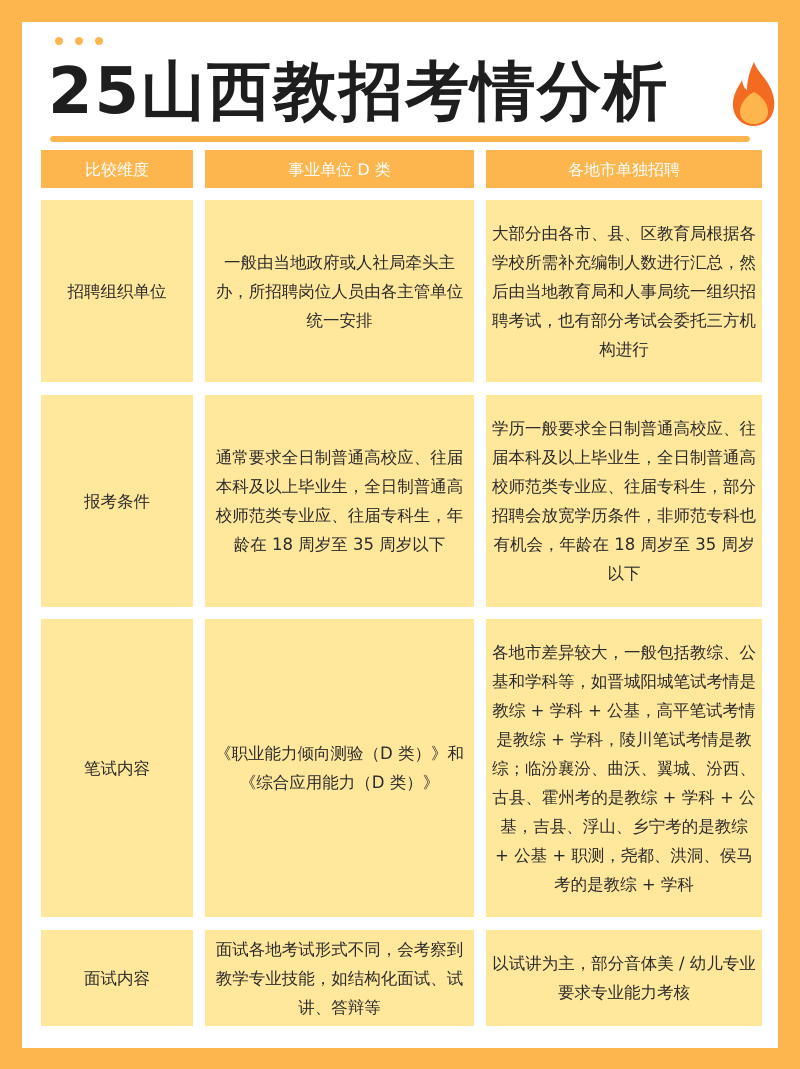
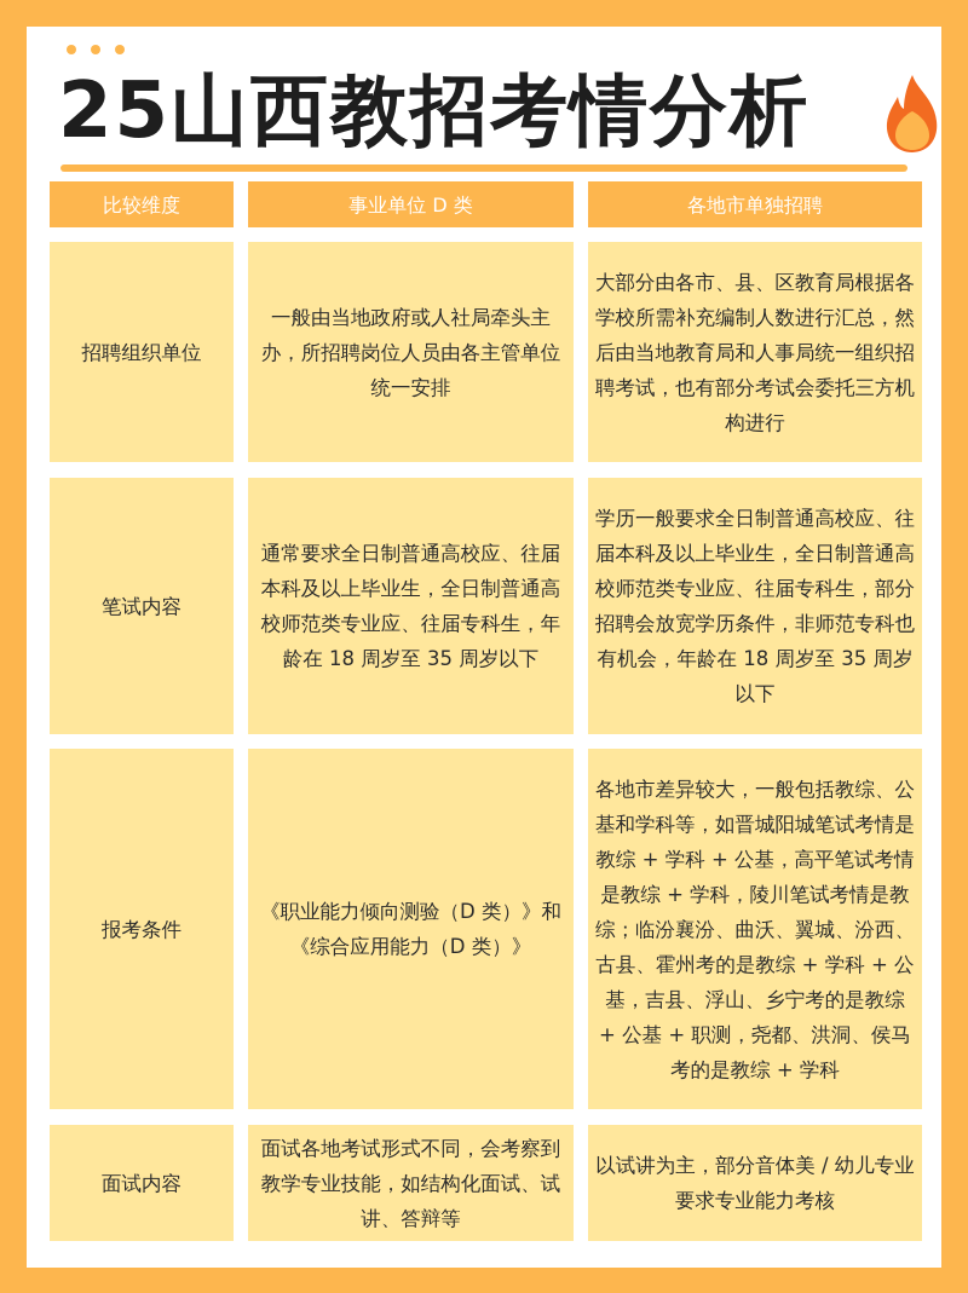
  25山西教招考情分析
  比较维度
  事业单位 D 类
  各地市单独招聘
  招聘组织单位
  一般由当地政府或人社局牵头主办，所招聘岗位人员由各主管单位统一安排
  大部分由各市、县、区教育局根据各学校所需补充编制人数进行汇总，然后由当地教育局和人事局统一组织招聘考试，也有部分考试会委托三方机构进行
- 报考条件
+ 笔试内容
  通常要求全日制普通高校应、往届本科及以上毕业生，全日制普通高校师范类专业应、往届专科生，年龄在 18 周岁至 35 周岁以下
  学历一般要求全日制普通高校应、往届本科及以上毕业生，全日制普通高校师范类专业应、往届专科生，部分招聘会放宽学历条件，非师范专科也有机会，年龄在 18 周岁至 35 周岁以下
- 笔试内容
+ 报考条件
  《职业能力倾向测验（D 类）》和《综合应用能力（D 类）》
  各地市差异较大，一般包括教综、公基和学科等，如晋城阳城笔试考情是教综 + 学科 + 公基，高平笔试考情是教综 + 学科，陵川笔试考情是教综；临汾襄汾、曲沃、翼城、汾西、古县、霍州考的是教综 + 学科 + 公基，吉县、浮山、乡宁考的是教综 + 公基 + 职测，尧都、洪洞、侯马考的是教综 + 学科
  面试内容
  面试各地考试形式不同，会考察到教学专业技能，如结构化面试、试讲、答辩等
  以试讲为主，部分音体美 / 幼儿专业要求专业能力考核
